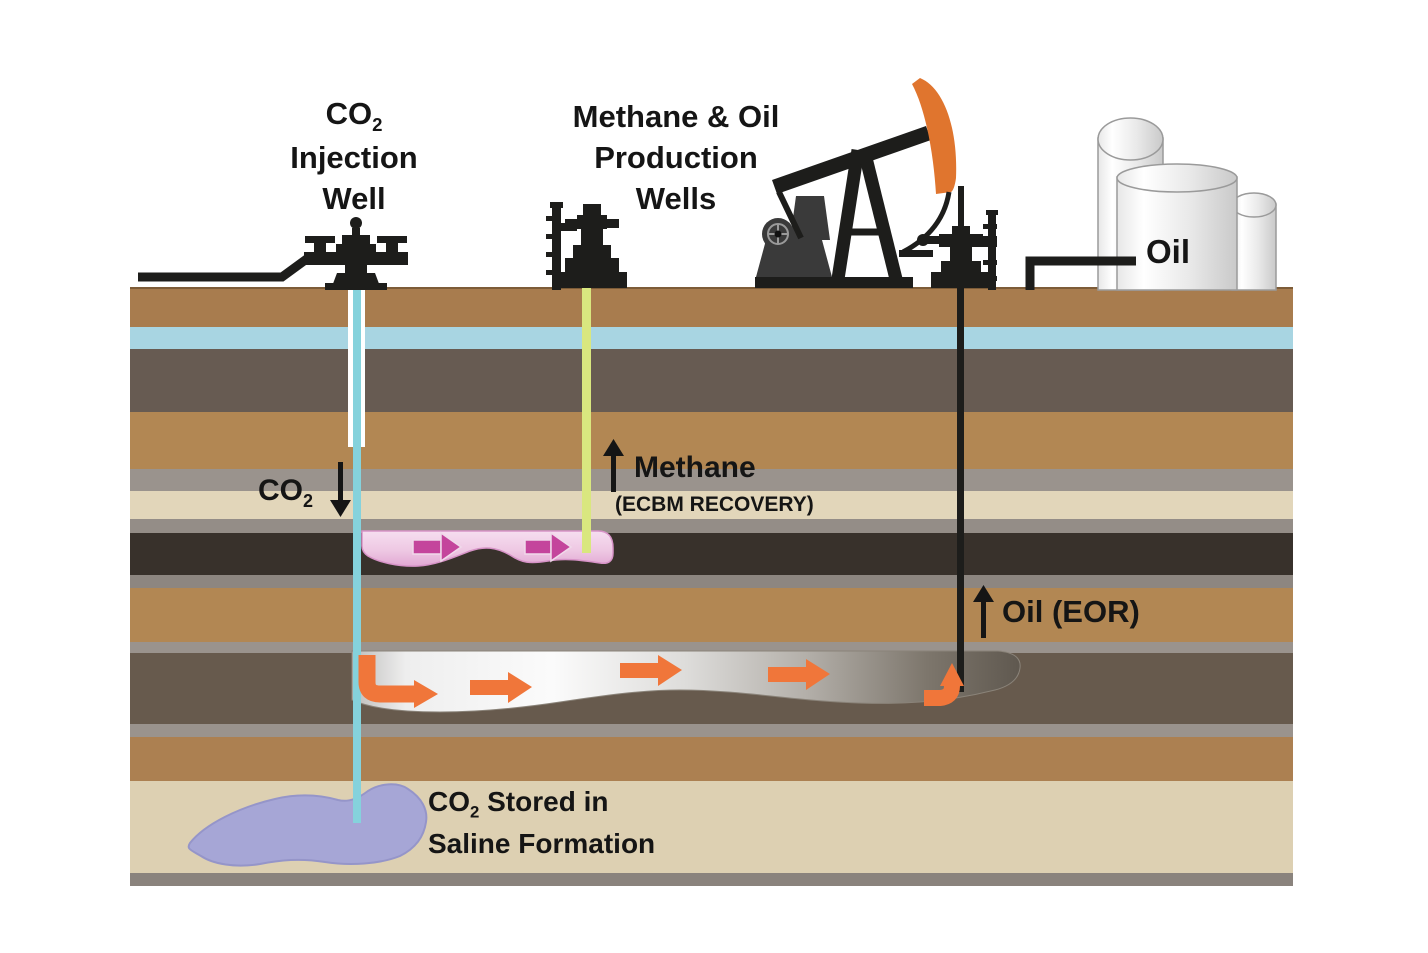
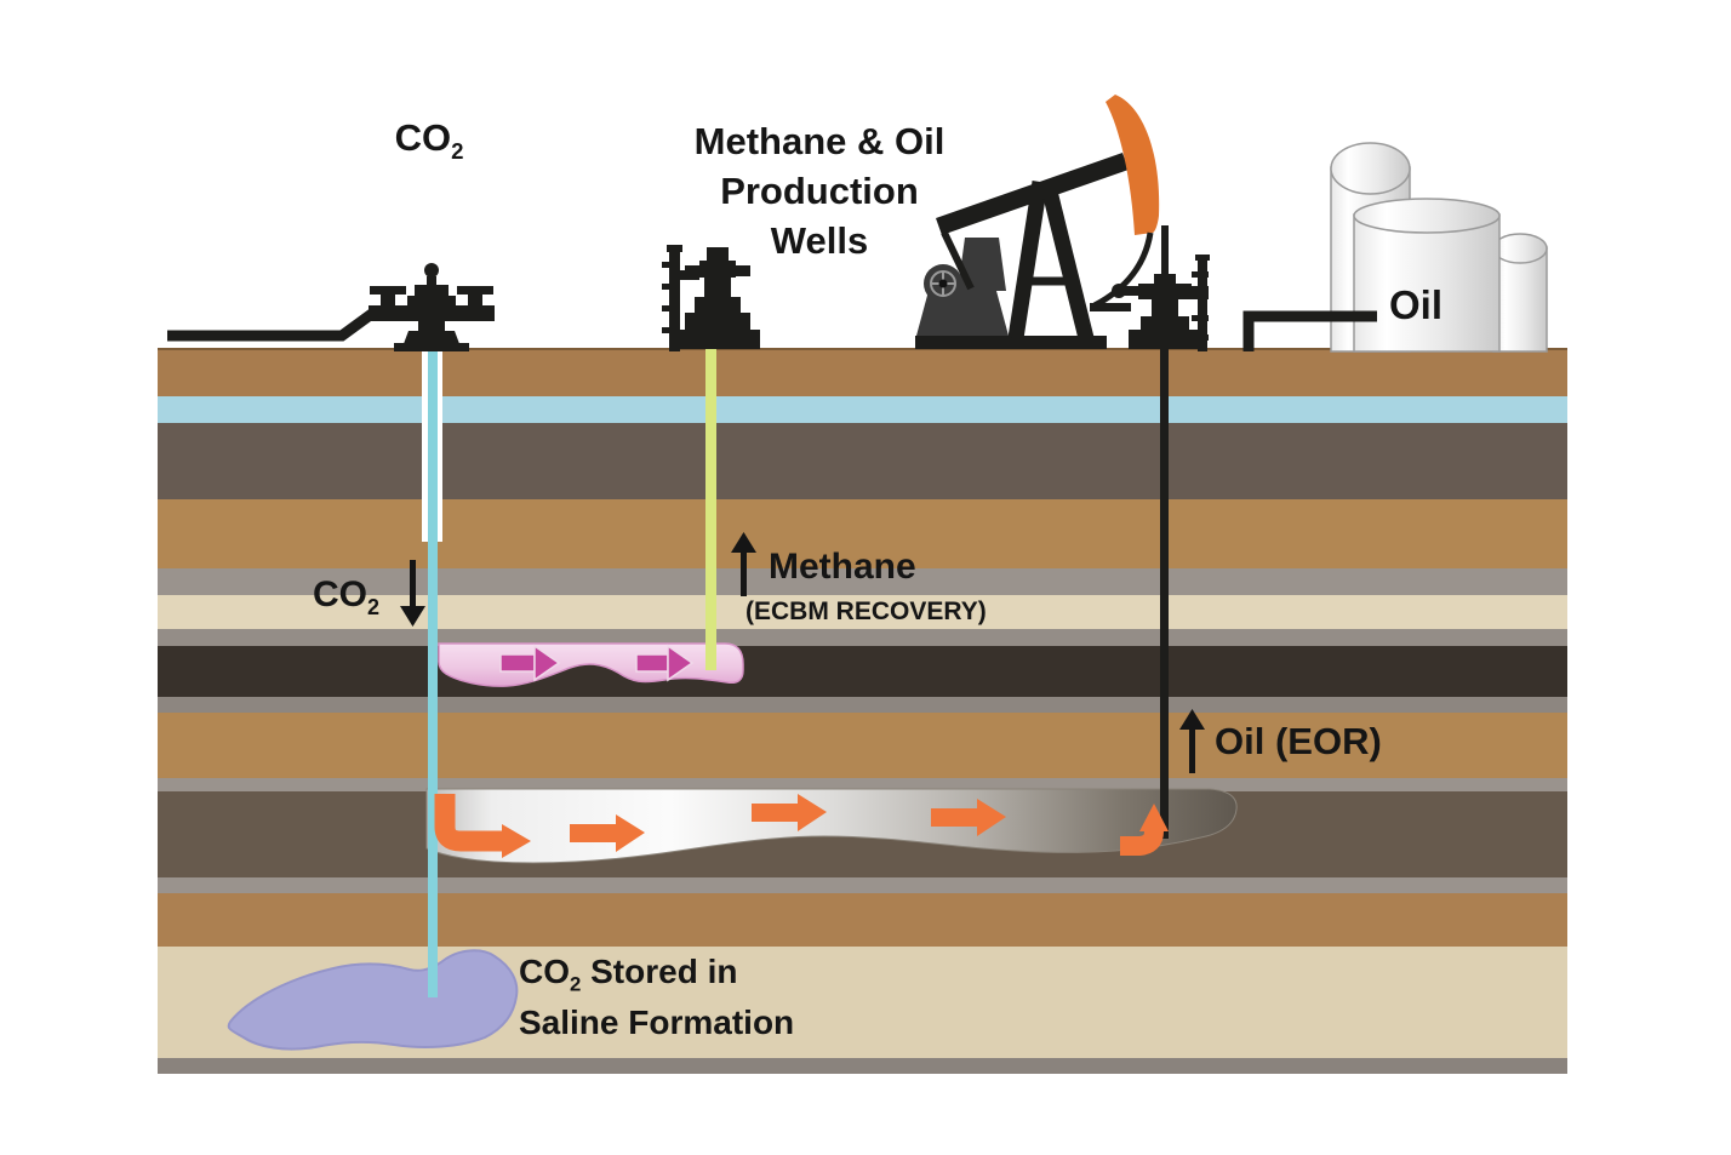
  CO2
- Injection
- Well
  Methane & Oil
  Production
  Wells
  Oil
  CO2
  Methane
  (ECBM RECOVERY)
  Oil (EOR)
  CO2 Stored in
  Saline Formation
